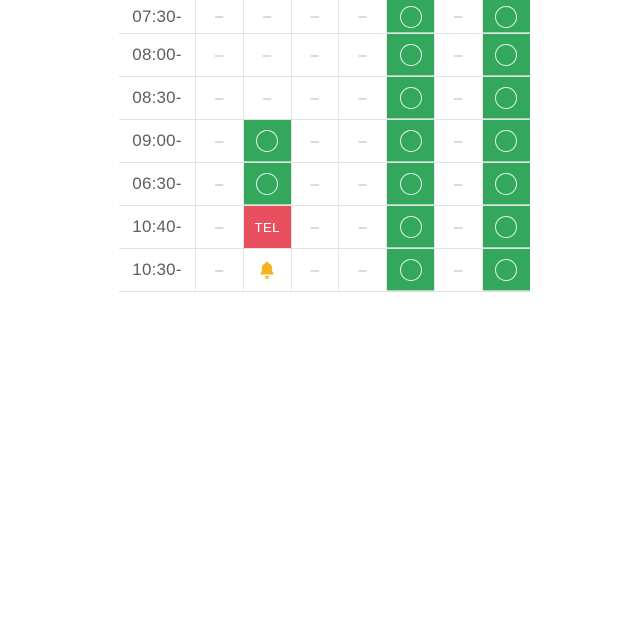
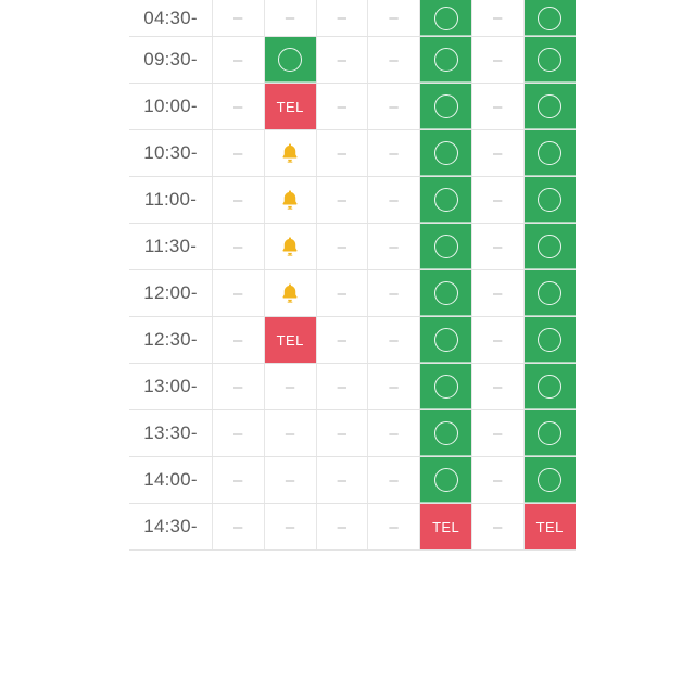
- 07:30-	–	–	–	–		–
+ 04:30-	–	–	–	–		–
- 08:00-	–	–	–	–		–
- 08:30-	–	–	–	–		–
- 09:00-	–		–	–		–
- 06:30-	–		–	–		–
+ 09:30-	–		–	–		–
- 10:40-	–	TEL	–	–		–
+ 10:00-	–	TEL	–	–		–
  10:30-	–		–	–		–
+ 11:00-	–		–	–		–
+ 11:30-	–		–	–		–
+ 12:00-	–		–	–		–
+ 12:30-	–	TEL	–	–		–
+ 13:00-	–	–	–	–		–
+ 13:30-	–	–	–	–		–
+ 14:00-	–	–	–	–		–
+ 14:30-	–	–	–	–	TEL	–	TEL
